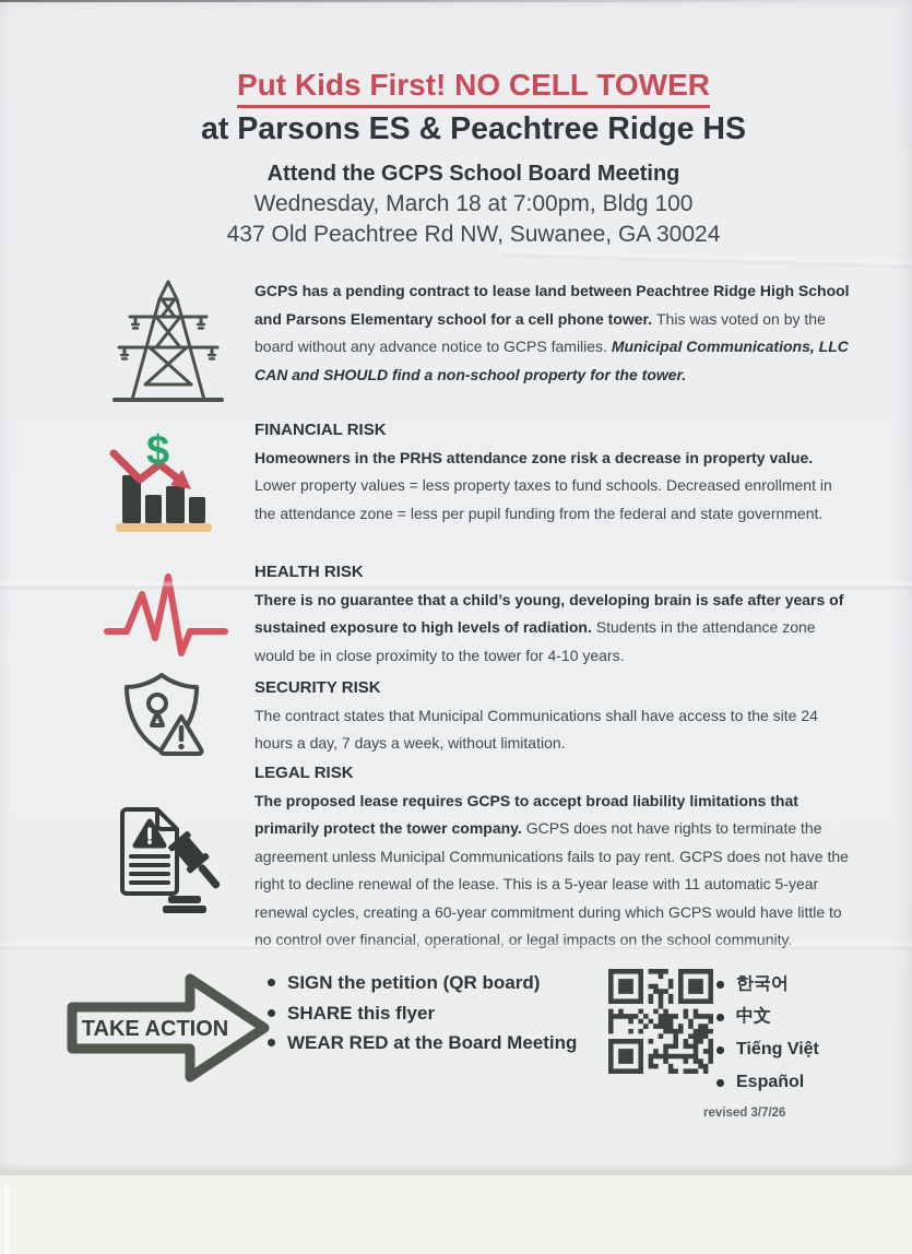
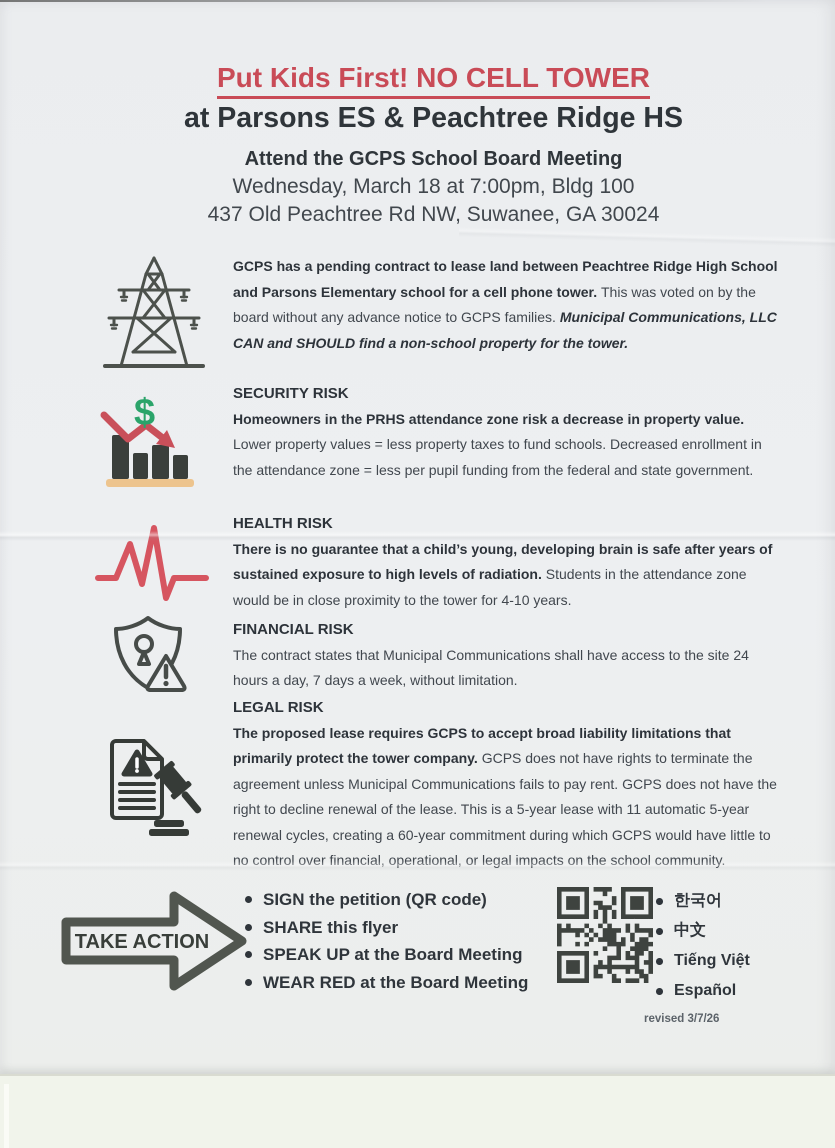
  Put Kids First! NO CELL TOWER
  at Parsons ES & Peachtree Ridge HS
  Attend the GCPS School Board Meeting
  Wednesday, March 18 at 7:00pm, Bldg 100
  437 Old Peachtree Rd NW, Suwanee, GA 30024
  GCPS has a pending contract to lease land between Peachtree Ridge High School and Parsons Elementary school for a cell phone tower. This was voted on by the board without any advance notice to GCPS families. Municipal Communications, LLC CAN and SHOULD find a non-school property for the tower.
  $
- FINANCIAL RISK
+ SECURITY RISK
  Homeowners in the PRHS attendance zone risk a decrease in property value. Lower property values = less property taxes to fund schools. Decreased enrollment in the attendance zone = less per pupil funding from the federal and state government.
  HEALTH RISK
  There is no guarantee that a child’s young, developing brain is safe after years of sustained exposure to high levels of radiation. Students in the attendance zone would be in close proximity to the tower for 4-10 years.
- SECURITY RISK
+ FINANCIAL RISK
  The contract states that Municipal Communications shall have access to the site 24 hours a day, 7 days a week, without limitation.
  LEGAL RISK
  The proposed lease requires GCPS to accept broad liability limitations that primarily protect the tower company. GCPS does not have rights to terminate the agreement unless Municipal Communications fails to pay rent. GCPS does not have the right to decline renewal of the lease. This is a 5-year lease with 11 automatic 5-year renewal cycles, creating a 60-year commitment during which GCPS would have little to no control over financial, operational, or legal impacts on the school community.
  TAKE ACTION
- SIGN the petition (QR board)
+ SIGN the petition (QR code)
  SHARE this flyer
+ SPEAK UP at the Board Meeting
  WEAR RED at the Board Meeting
  한국어
  中文
  Tiếng Việt
  Español
  revised 3/7/26
